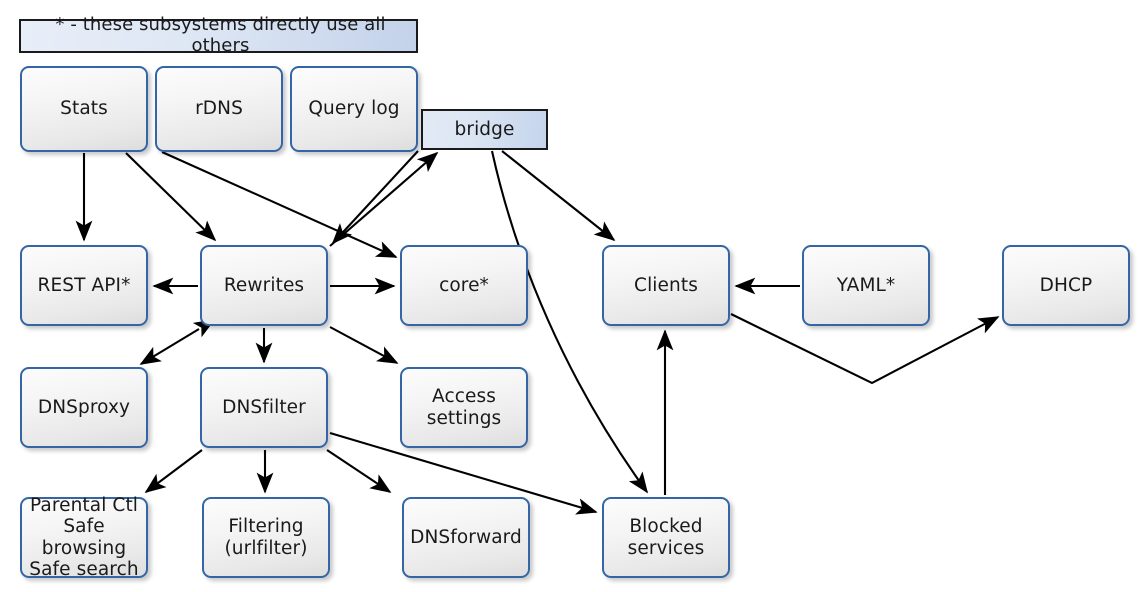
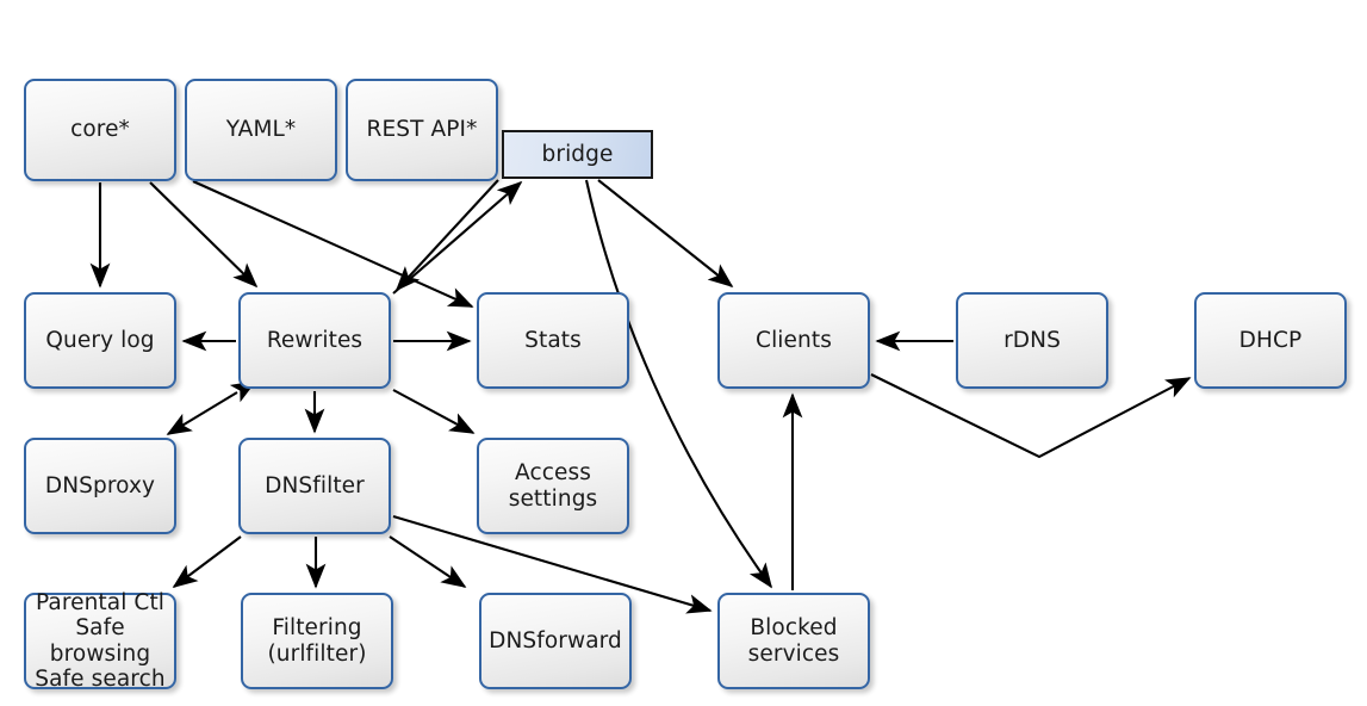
- * - these subsystems directly use all others
- Stats
+ core*
- rDNS
+ YAML*
- Query log
+ REST API*
  bridge
- REST API*
+ Query log
  Rewrites
- core*
+ Stats
  Clients
- YAML*
+ rDNS
  DHCP
  DNSproxy
  DNSfilter
  Access
  settings
  Parental Ctl
  Safe browsing
  Safe search
  Filtering
  (urlfilter)
  DNSforward
  Blocked
  services
